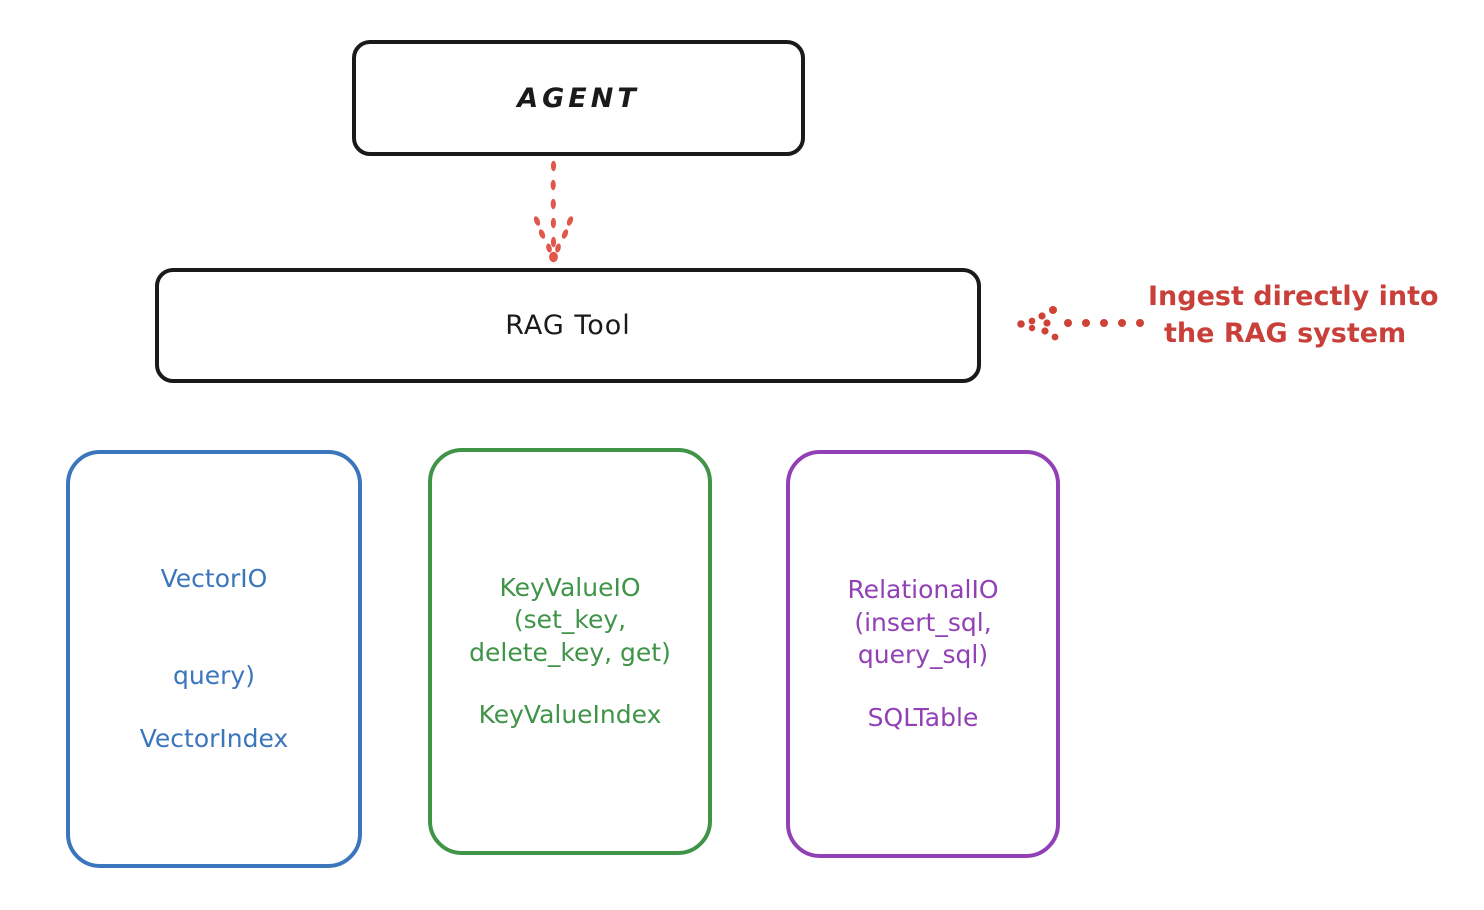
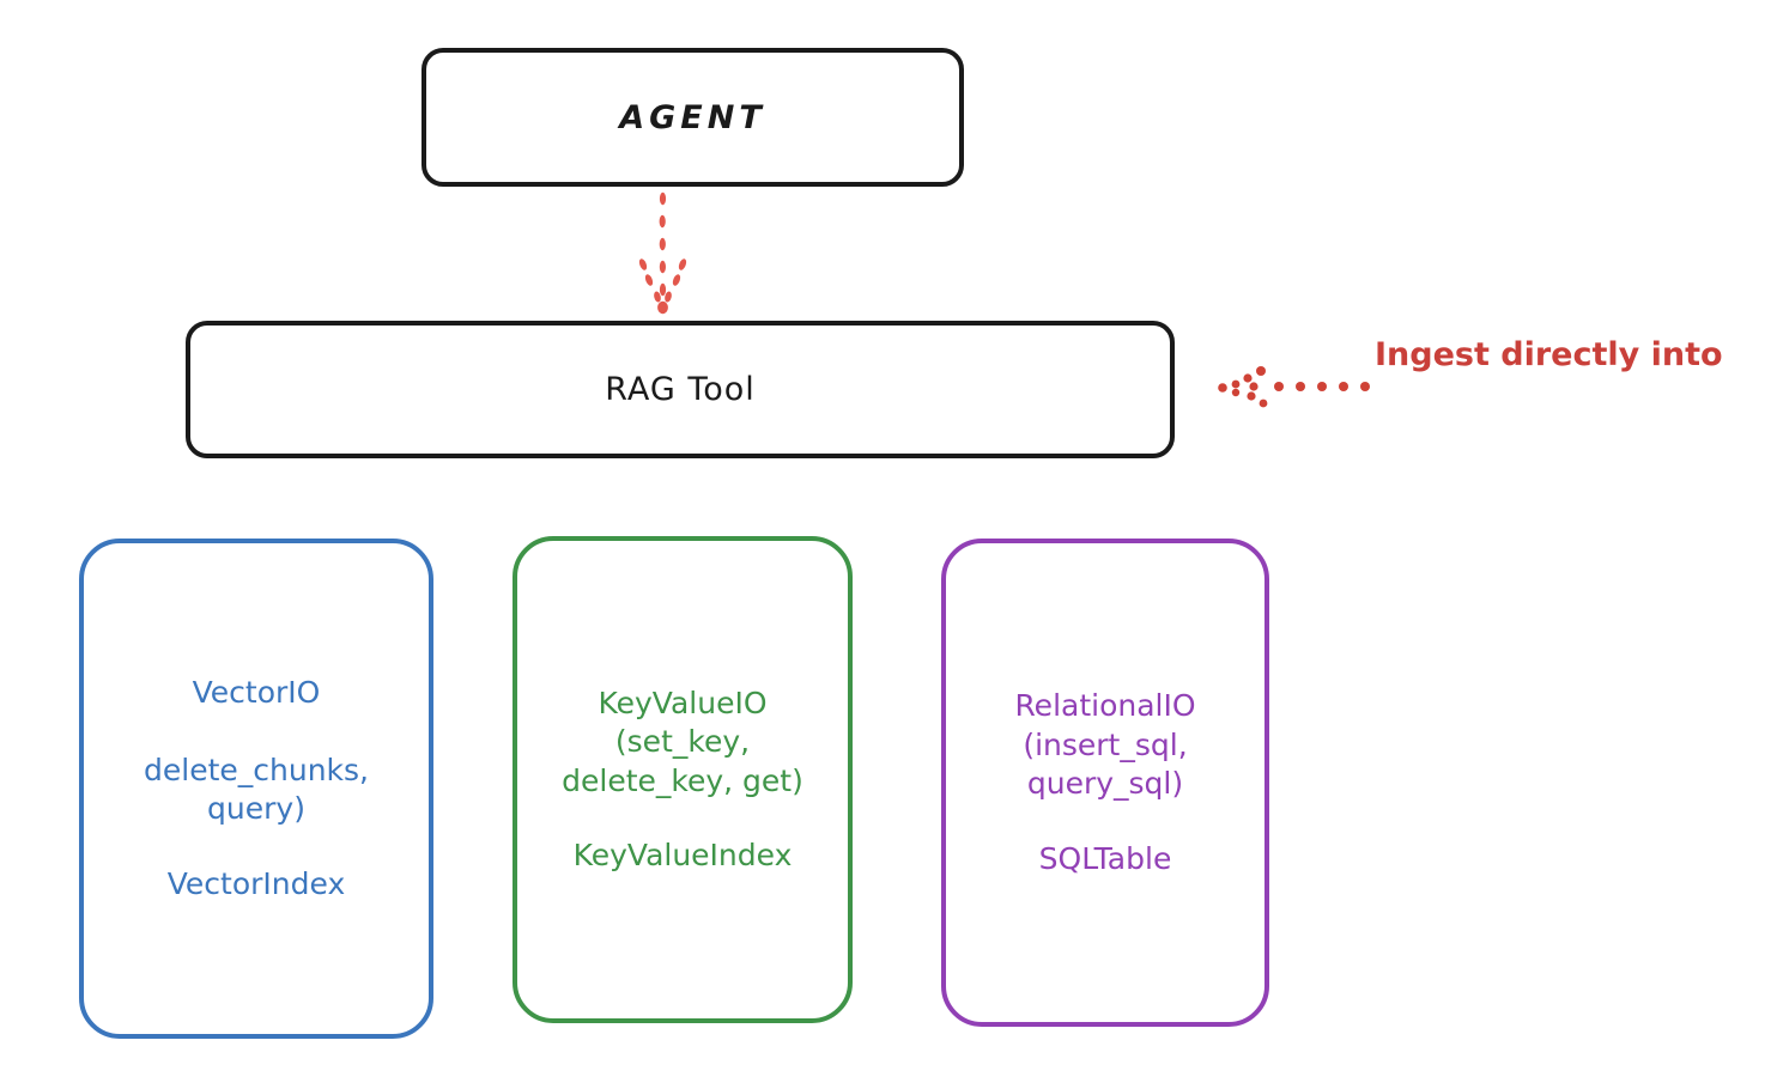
  AGENT
  RAG Tool
  Ingest directly into
- the RAG system
  VectorIO
+ delete_chunks,
  query) VectorIndex
  KeyValueIO
  (set_key,
  delete_key, get) KeyValueIndex
  RelationalIO
  (insert_sql,
  query_sql) SQLTable
